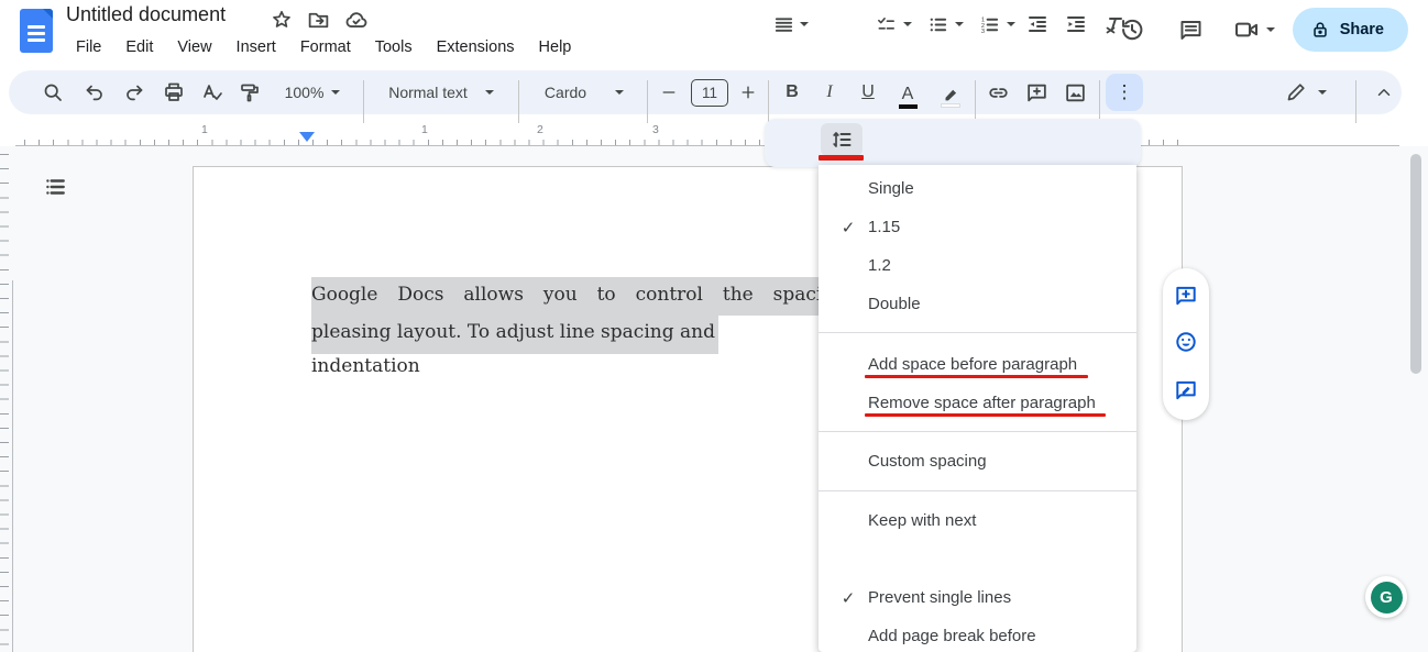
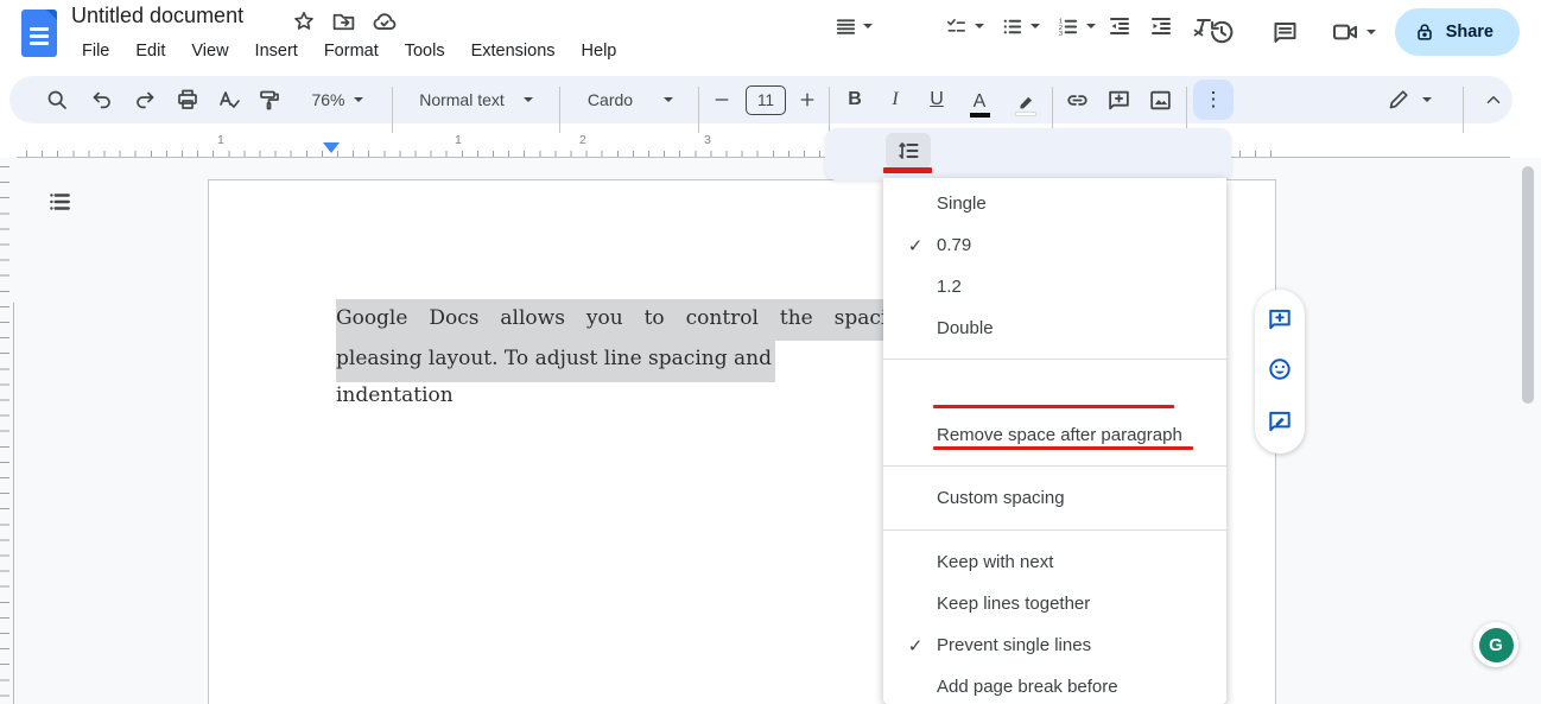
  Untitled document
  File
  Edit
  View
  Insert
  Format
  Tools
  Extensions
  Help
  Share
- 100%
+ 76%
  Normal text
  Cardo
  11
  B
  I
  U
  A
  ⋮
  1
  1
  2
  3
  pleasing layout. To adjust line spacing and indentation
  Single
  ✓
- 1.15
+ 0.79
  1.2
  Double
- Add space before paragraph
  Remove space after paragraph
  Custom spacing
  Keep with next
+ Keep lines together
  ✓
  Prevent single lines
  Add page break before
  G
